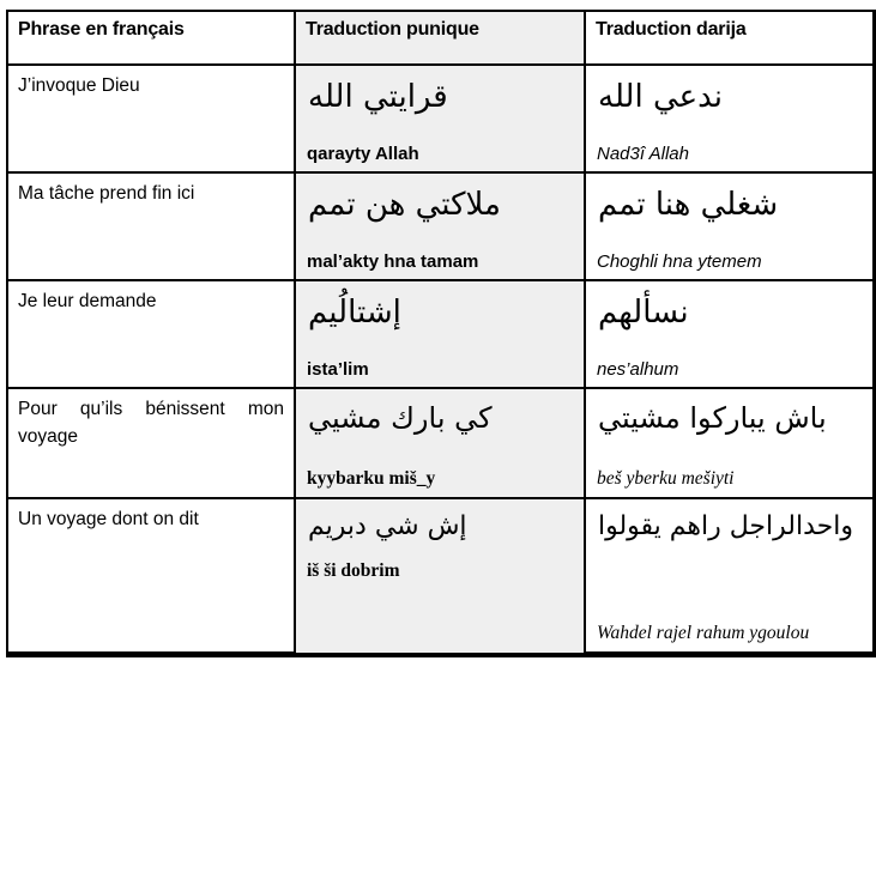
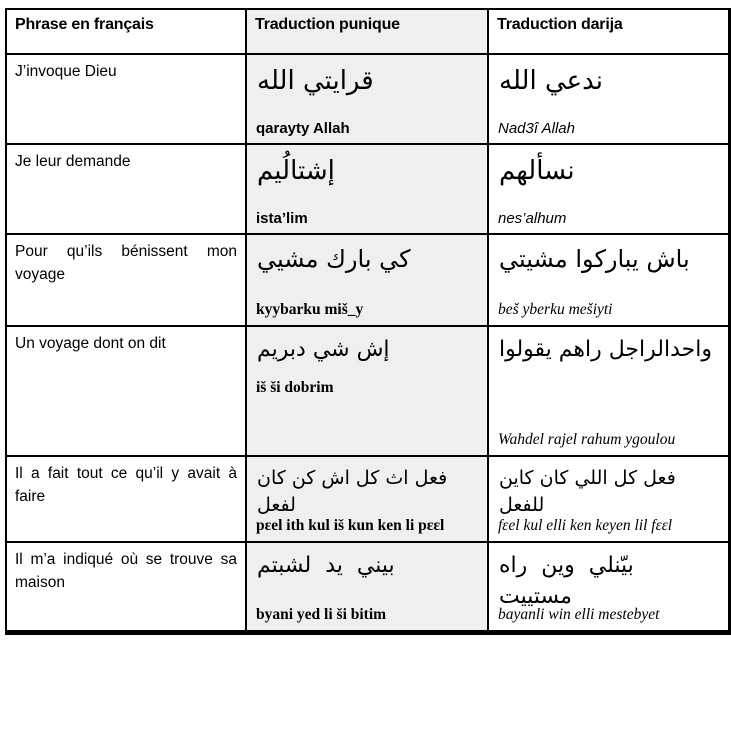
  Phrase en français	Traduction punique	Traduction darija
  J’invoque Dieu	قرايتي الله qarayty Allah	ندعي الله Nad3î Allah
- Ma tâche prend fin ici	ملاكتي هن تمم mal’akty hna tamam	شغلي هنا تمم Choghli hna ytemem
  Je leur demande	إشتالُيم ista’lim	نسألهم nes’alhum
  Pour qu’ils bénissent mon voyage	كي بارك مشيي kyybarku miš_y	باش يباركوا مشيتي beš yberku mešiyti
  Un voyage dont on dit	إش شي دبريم iš ši dobrim	واحدالراجل راهم يقولوا Wahdel rajel rahum ygoulou
+ Il a fait tout ce qu’il y avait à faire	فعل اث كل اش كن كان لفعل pɛel ith kul iš kun ken li pɛɛl	فعل كل اللي كان كاين للفعل fɛel kul elli ken keyen lil fɛɛl
+ Il m’a indiqué où se trouve sa maison	بيني يد لشبتم byani yed li ši bitim	بيّنلي وين راه مستييت bayanli win elli mestebyet
